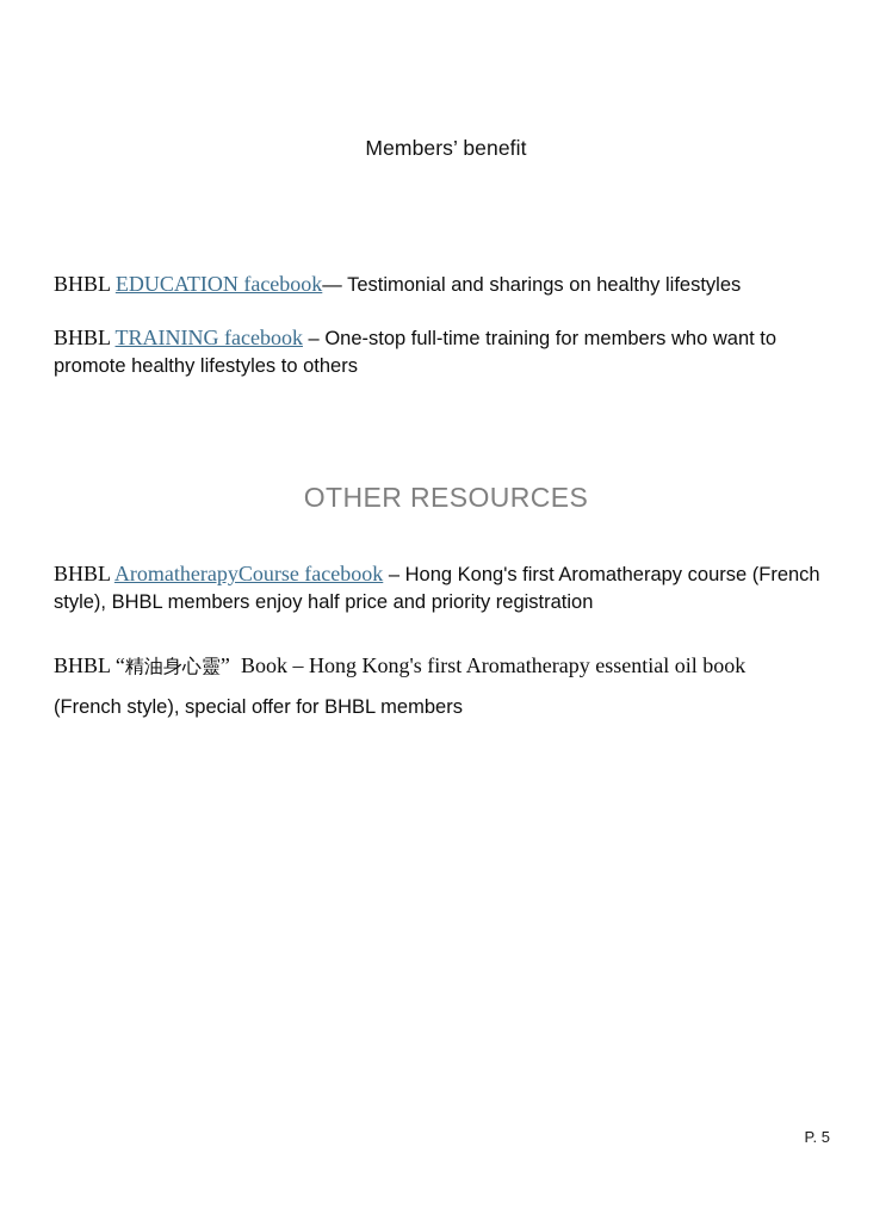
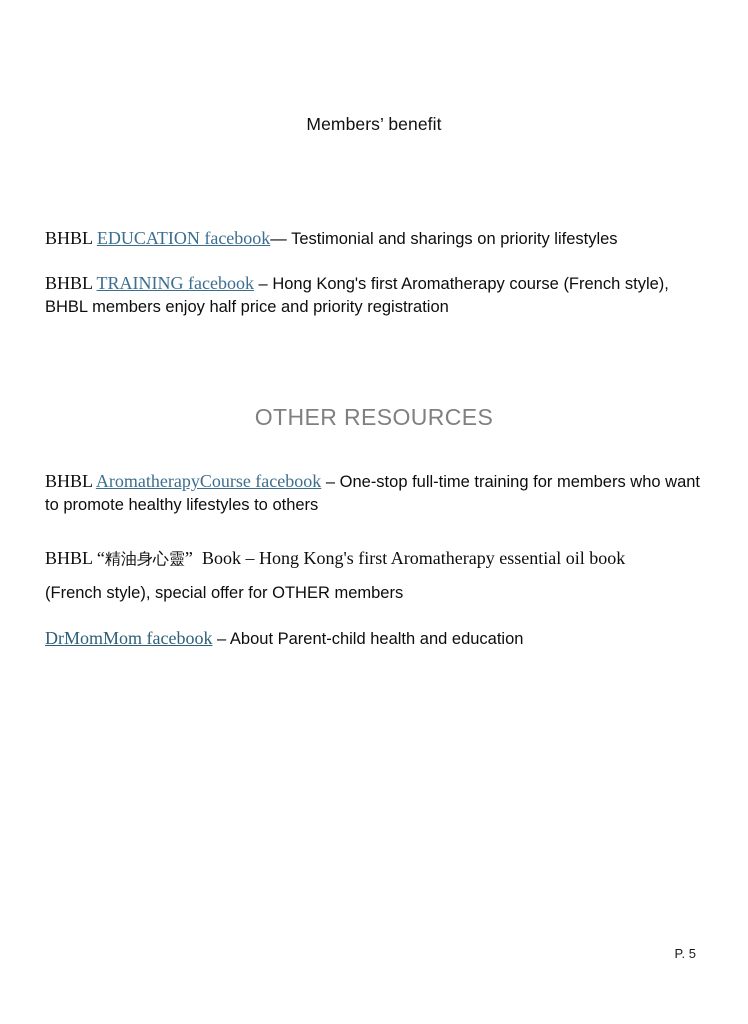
  Members’ benefit
- BHBL EDUCATION facebook— Testimonial and sharings on healthy lifestyles
+ BHBL EDUCATION facebook— Testimonial and sharings on priority lifestyles
- BHBL TRAINING facebook – One-stop full-time training for members who want to promote healthy lifestyles to others
+ BHBL TRAINING facebook – Hong Kong's first Aromatherapy course (French style), BHBL members enjoy half price and priority registration
  OTHER RESOURCES
- BHBL AromatherapyCourse facebook – Hong Kong's first Aromatherapy course (French style), BHBL members enjoy half price and priority registration
+ BHBL AromatherapyCourse facebook – One-stop full-time training for members who want to promote healthy lifestyles to others
  BHBL “精油身心靈” Book – Hong Kong's first Aromatherapy essential oil book
- (French style), special offer for BHBL members
+ (French style), special offer for OTHER members
+ DrMomMom facebook – About Parent-child health and education
  P. 5
